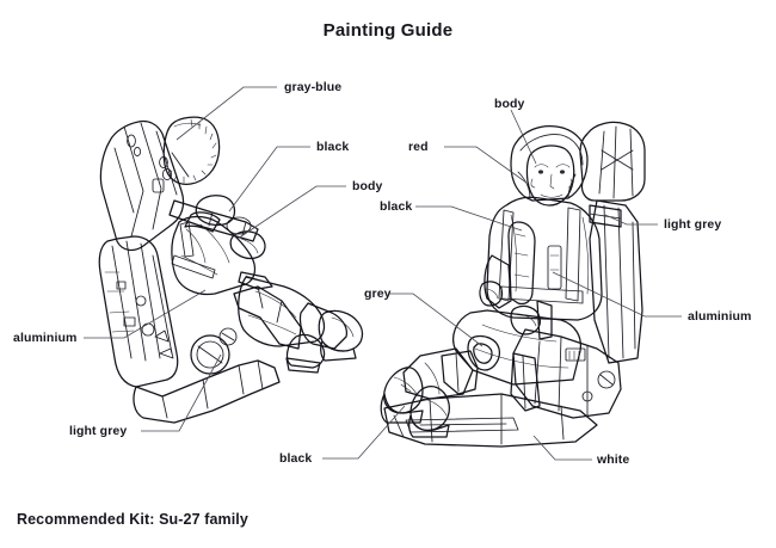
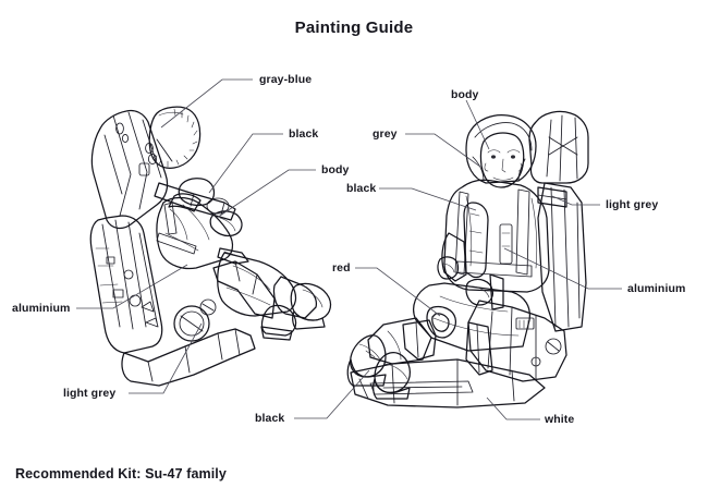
  Painting Guide
  gray-blue
  black
  body
  aluminium
  light grey
  body
- red
+ grey
  black
- grey
+ red
  light grey
  aluminium
  black
  white
- Recommended Kit: Su-27 family
+ Recommended Kit: Su-47 family
